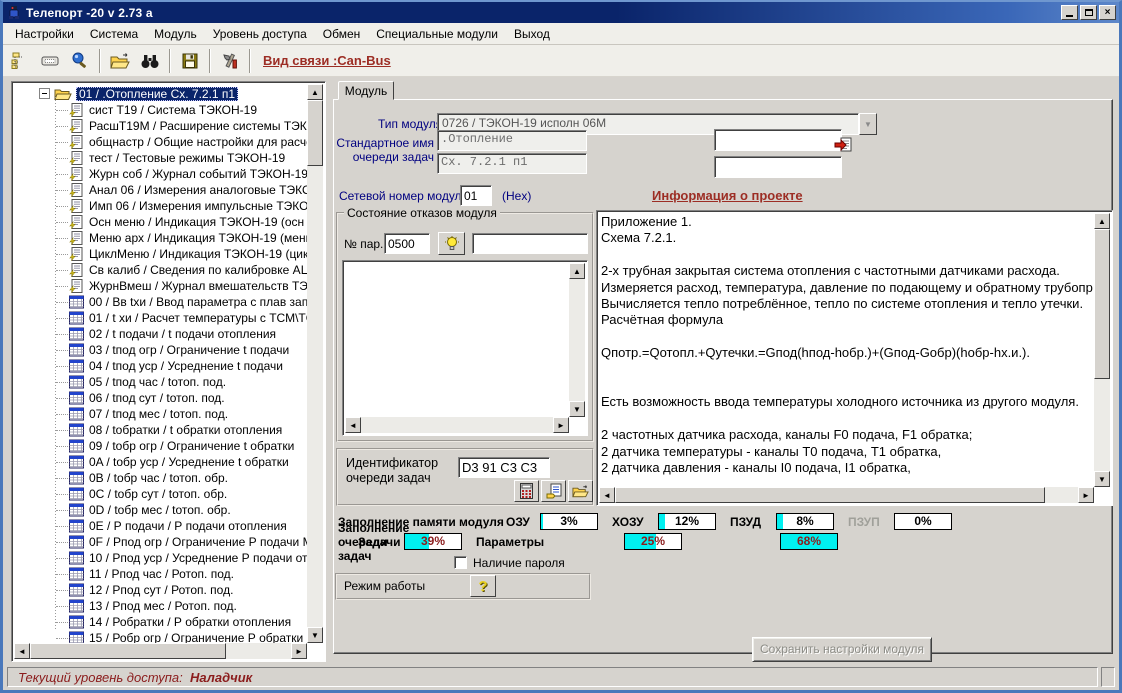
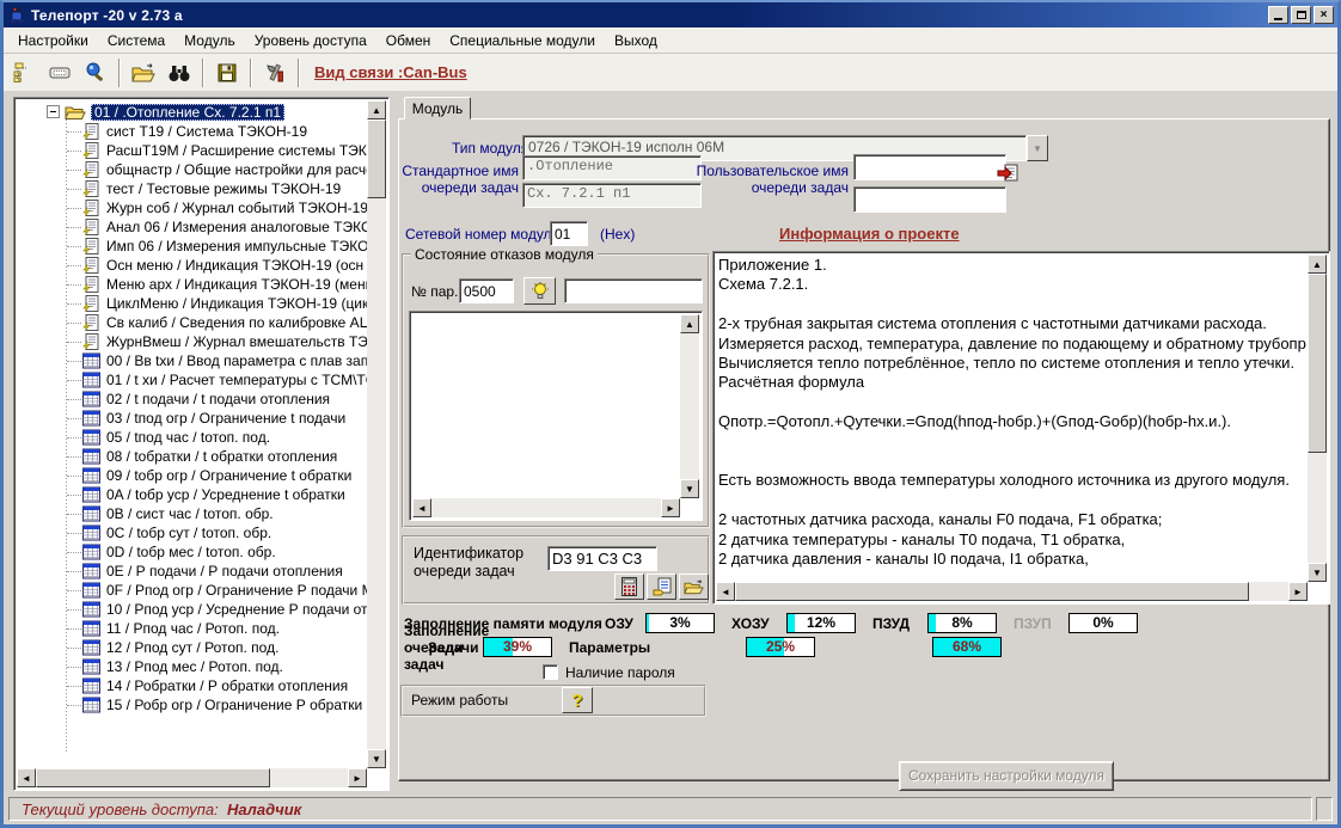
  Телепорт -20 v 2.73 a
  ×
  Настройки
  Система
  Модуль
  Уровень доступа
  Обмен
  Специальные модули
  Выход
  Вид связи :Can-Bus
  01 / .Отопление Сх. 7.2.1 п1
  сист Т19 / Система ТЭКОН-19
  РасшТ19М / Расширение системы ТЭК
  общнастр / Общие настройки для расч
  тест / Тестовые режимы ТЭКОН-19
  Журн соб / Журнал событий ТЭКОН-19
  Анал 06 / Измерения аналоговые ТЭК
  Имп 06 / Измерения импульсные ТЭКО
  Осн меню / Индикация ТЭКОН-19 (осн
  Меню арх / Индикация ТЭКОН-19 (мен
  ЦиклМеню / Индикация ТЭКОН-19 (цик
  Св калиб / Сведения по калибровке АЦ
  ЖурнВмеш / Журнал вмешательств ТЭ
  00 / Вв txи / Ввод параметра с плав зап
  01 / t хи / Расчет температуры с ТСМ\Т
  02 / t подачи / t подачи отопления
  03 / tпод огр / Ограничение t подачи
- 04 / tпод уср / Усреднение t подачи
  05 / tпод час / tотоп. под.
- 06 / tпод сут / tотоп. под.
- 07 / tпод мес / tотоп. под.
  08 / tобратки / t обратки отопления
  09 / tобр огр / Ограничение t обратки
  0A / tобр уср / Усреднение t обратки
- 0B / tобр час / tотоп. обр.
+ 0B / сист час / tотоп. обр.
  0C / tобр сут / tотоп. обр.
  0D / tобр мес / tотоп. обр.
  0E / Р подачи / Р подачи отопления
  0F / Рпод огр / Ограничение Р подачи
  10 / Рпод уср / Усреднение Р подачи от
  11 / Рпод час / Ротоп. под.
  12 / Рпод сут / Ротоп. под.
  13 / Рпод мес / Ротоп. под.
  14 / Робратки / Р обратки отопления
  15 / Робр огр / Ограничение Р обратки
  ▲
  ▼
  ◄
  ►
  Модуль
  Тип модул
  0726 / ТЭКОН-19 исполн 06М
  ▼
  Стандартное имя очереди задач
  .Отопление
  Сх. 7.2.1 п1
+ Пользовательское имя очереди задач
  Сетевой номер модул
  01
  (Hex)
  Информация о проекте
  Состояние отказов модуля
  № пар.
  0500
  ▲
  ▼
  ◄
  ►
  Идентификатор очереди задач
  D3 91 C3 C3
  Приложение 1.
  Схема 7.2.1.
  2-х трубная закрытая система отопления с частотными датчиками расхода.
  Измеряется расход, температура, давление по подающему и обратному трубопр
  Вычисляется тепло потреблённое, тепло по системе отопления и тепло утечки.
  Расчётная формула
  Qпотр.=Qотопл.+Qутечки.=Gпод(hпод-hобр.)+(Gпод-Gобр)(hобр-hх.и.).
  Есть возможность ввода температуры холодного источника из другого модуля.
  2 частотных датчика расхода, каналы F0 подача, F1 обратка;
  2 датчика температуры - каналы T0 подача, T1 обратка,
  2 датчика давления - каналы I0 подача, I1 обратка,
  ▲
  ▼
  ◄
  ►
  Заполнение памяти модуля
  ОЗУ
  3%
  ХОЗУ
  12%
  ПЗУД
  8%
  ПЗУП
  0%
  Заполнение оче задач
  Задачи
  39%
  Параметры
  25%
  68%
  Наличие пароля
  Режим работы
  ?
  Сохранить настройки модуля
  Текущий уровень доступа:
  Наладчик
